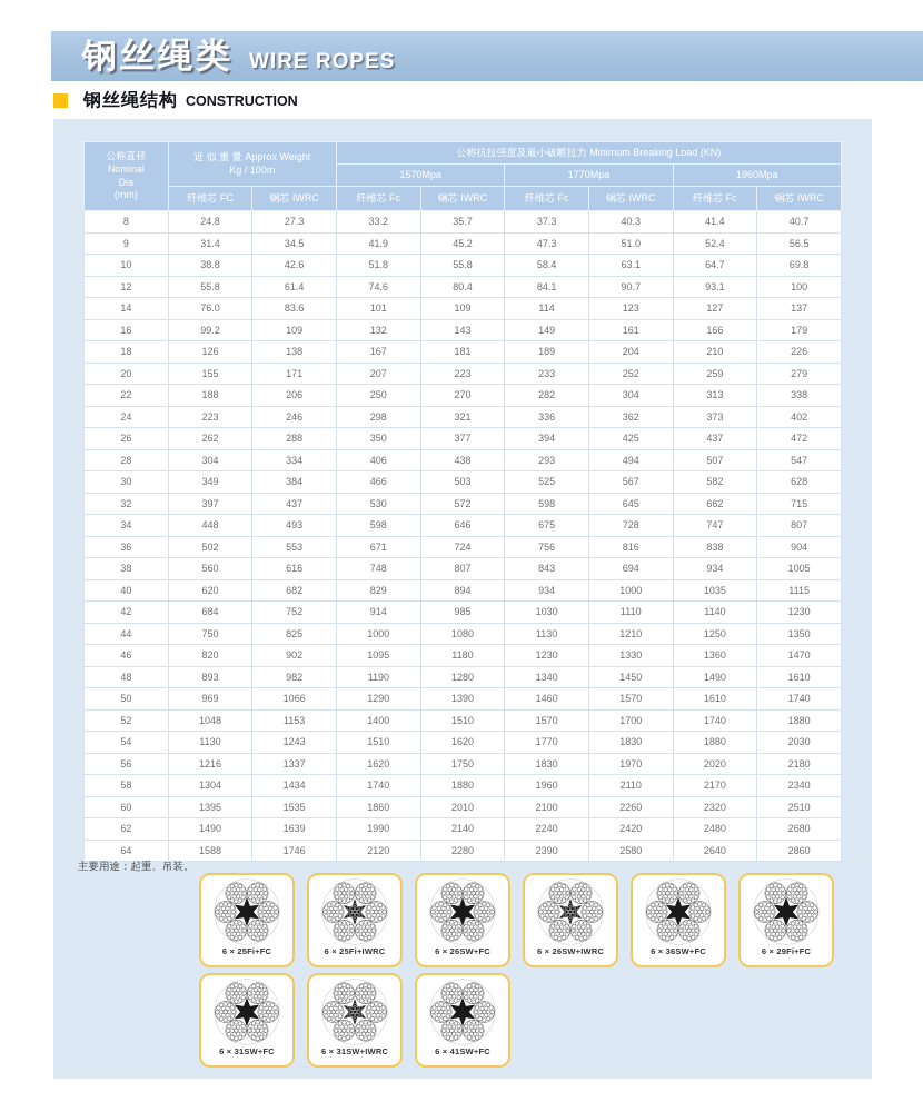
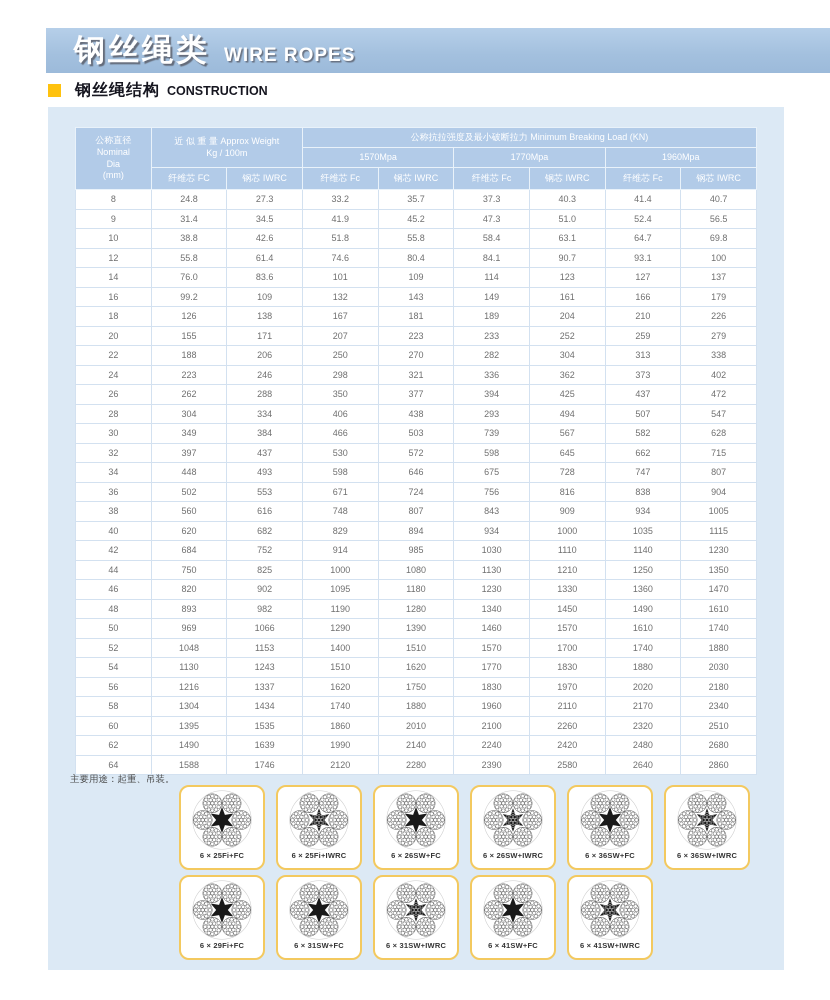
  钢丝绳类
  WIRE ROPES
  钢丝绳结构
  CONSTRUCTION
  公称直径 Nominal Dia (mm)	近 似 重 量 Approx Weight Kg / 100m	公称抗拉强度及最小破断拉力 Minimum Breaking Load (KN)
  1570Mpa	1770Mpa	1960Mpa
  纤维芯 FC	钢芯 IWRC	纤维芯 Fc	钢芯 IWRC	纤维芯 Fc	钢芯 IWRC	纤维芯 Fc	钢芯 IWRC
  8	24.8	27.3	33.2	35.7	37.3	40.3	41.4	40.7
  9	31.4	34.5	41.9	45.2	47.3	51.0	52.4	56.5
  10	38.8	42.6	51.8	55.8	58.4	63.1	64.7	69.8
  12	55.8	61.4	74.6	80.4	84.1	90.7	93.1	100
  14	76.0	83.6	101	109	114	123	127	137
  16	99.2	109	132	143	149	161	166	179
  18	126	138	167	181	189	204	210	226
  20	155	171	207	223	233	252	259	279
  22	188	206	250	270	282	304	313	338
  24	223	246	298	321	336	362	373	402
  26	262	288	350	377	394	425	437	472
  28	304	334	406	438	293	494	507	547
- 30	349	384	466	503	525	567	582	628
+ 30	349	384	466	503	739	567	582	628
  32	397	437	530	572	598	645	662	715
  34	448	493	598	646	675	728	747	807
  36	502	553	671	724	756	816	838	904
- 38	560	616	748	807	843	694	934	1005
+ 38	560	616	748	807	843	909	934	1005
  40	620	682	829	894	934	1000	1035	1115
  42	684	752	914	985	1030	1110	1140	1230
  44	750	825	1000	1080	1130	1210	1250	1350
  46	820	902	1095	1180	1230	1330	1360	1470
  48	893	982	1190	1280	1340	1450	1490	1610
  50	969	1066	1290	1390	1460	1570	1610	1740
  52	1048	1153	1400	1510	1570	1700	1740	1880
  54	1130	1243	1510	1620	1770	1830	1880	2030
  56	1216	1337	1620	1750	1830	1970	2020	2180
  58	1304	1434	1740	1880	1960	2110	2170	2340
  60	1395	1535	1860	2010	2100	2260	2320	2510
  62	1490	1639	1990	2140	2240	2420	2480	2680
  64	1588	1746	2120	2280	2390	2580	2640	2860
  主要用途：起重、吊装。
  6 × 25Fi+FC
  6 × 25Fi+IWRC
  6 × 26SW+FC
  6 × 26SW+IWRC
  6 × 36SW+FC
+ 6 × 36SW+IWRC
  6 × 29Fi+FC
  6 × 31SW+FC
  6 × 31SW+IWRC
  6 × 41SW+FC
+ 6 × 41SW+IWRC
